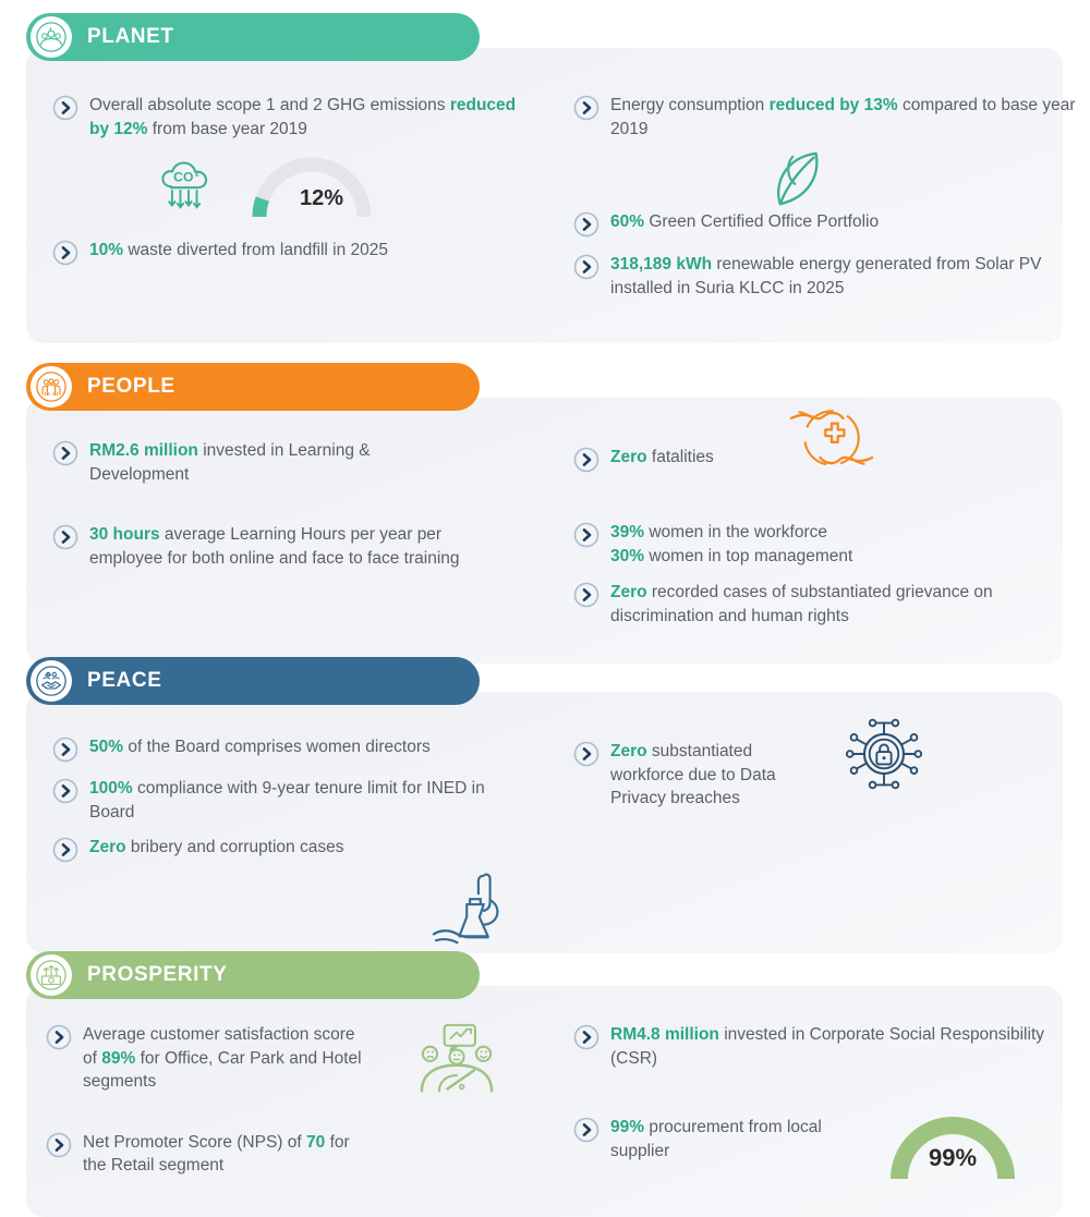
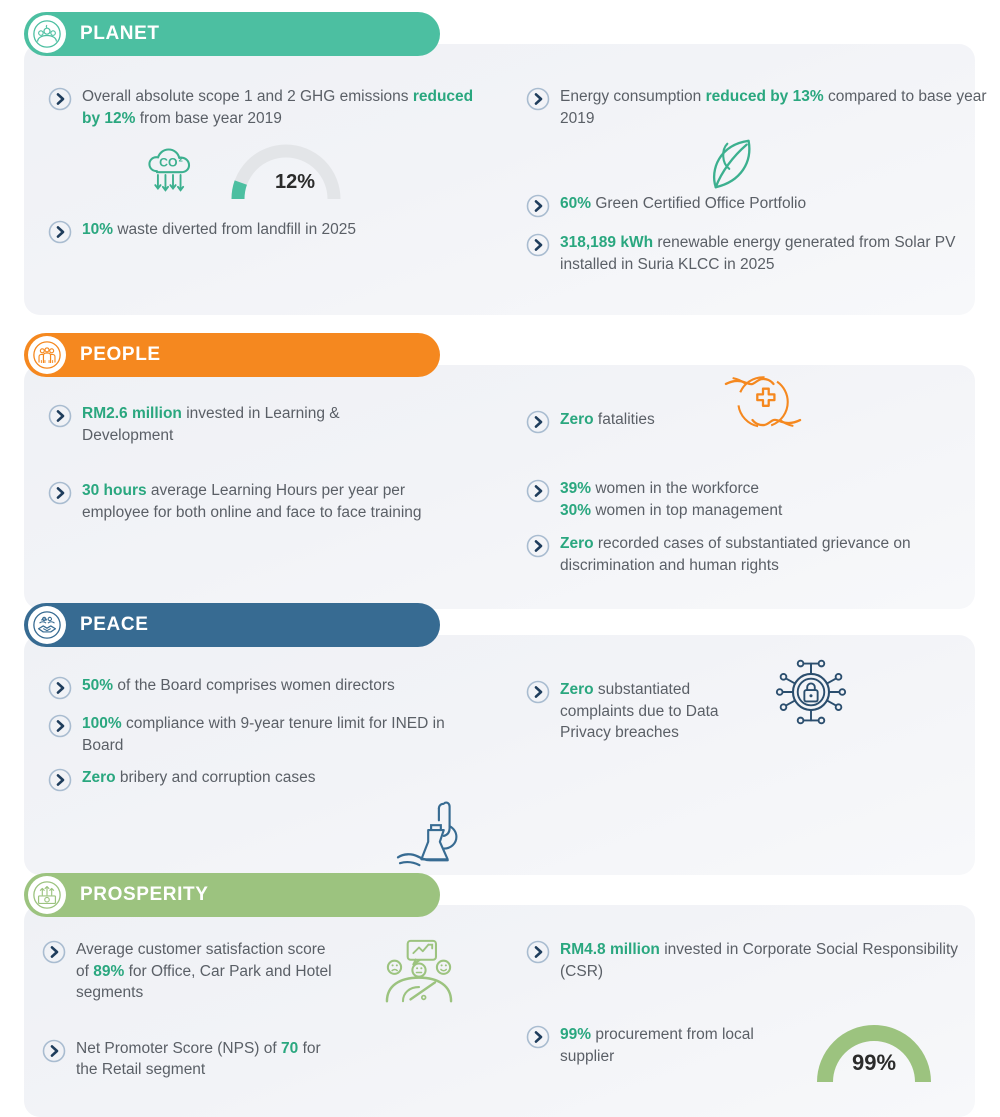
  PLANET
  Overall absolute scope 1 and 2 GHG emissions reduced by 12% from base year 2019
  CO
  2
  12%
  10% waste diverted from landfill in 2025
  Energy consumption reduced by 13% compared to base year 2019
  60% Green Certified Office Portfolio
  318,189 kWh renewable energy generated from Solar PV installed in Suria KLCC in 2025
  PEOPLE
  RM2.6 million invested in Learning & Development
  30 hours average Learning Hours per year per employee for both online and face to face training
  Zero fatalities
  39% women in the workforce
  30% women in top management
  Zero recorded cases of substantiated grievance on discrimination and human rights
  PEACE
  50% of the Board comprises women directors
  100% compliance with 9-year tenure limit for INED in Board
  Zero bribery and corruption cases
- Zero substantiated workforce due to Data Privacy breaches
+ Zero substantiated complaints due to Data Privacy breaches
  PROSPERITY
  Average customer satisfaction score of 89% for Office, Car Park and Hotel segments
  Net Promoter Score (NPS) of 70 for the Retail segment
  RM4.8 million invested in Corporate Social Responsibility (CSR)
  99% procurement from local supplier
  99%
